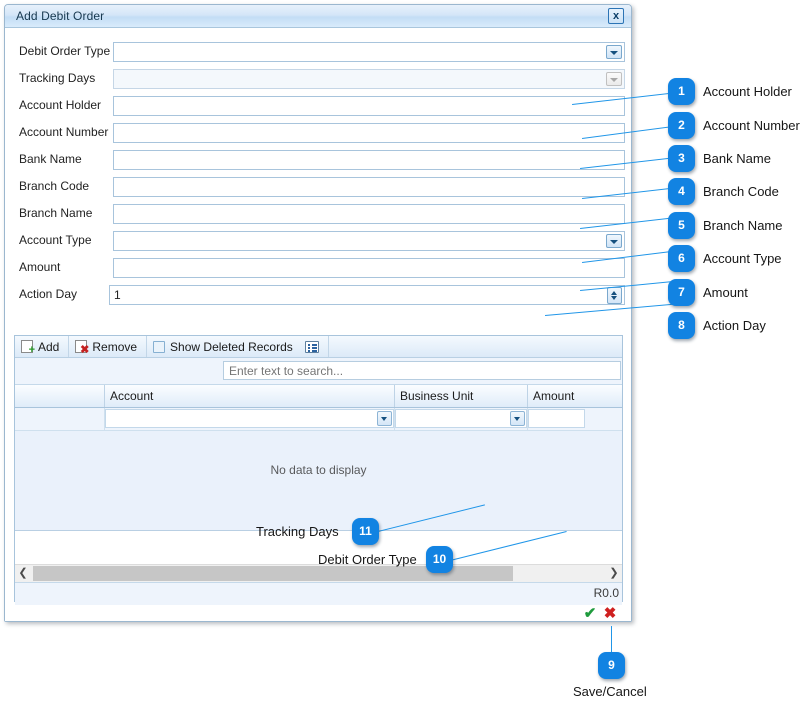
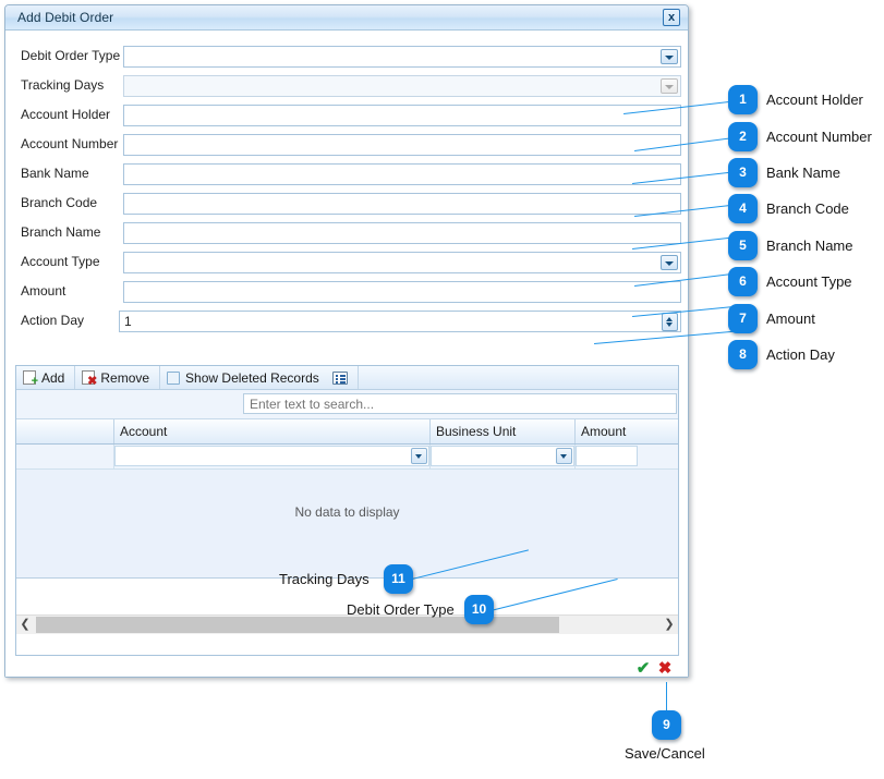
  Add Debit Order
  x
  Debit Order Type
  Tracking Days
  Account Holder
  Account Number
  Bank Name
  Branch Code
  Branch Name
  Account Type
  Amount
  Action Day
  1
  +
  Add
  ✖
  Remove
  Show Deleted Records
  Enter text to search...
  Account
  Business Unit
  Amount
  No data to display
  ❮
  ❯
- R0.0
  ✔
  ✖
  1
  Account Holder
  2
  Account Number
  3
  Bank Name
  4
  Branch Code
  5
  Branch Name
  6
  Account Type
  7
  Amount
  8
  Action Day
  9
  Save/Cancel
  10
  Debit Order Type
  11
  Tracking Days
